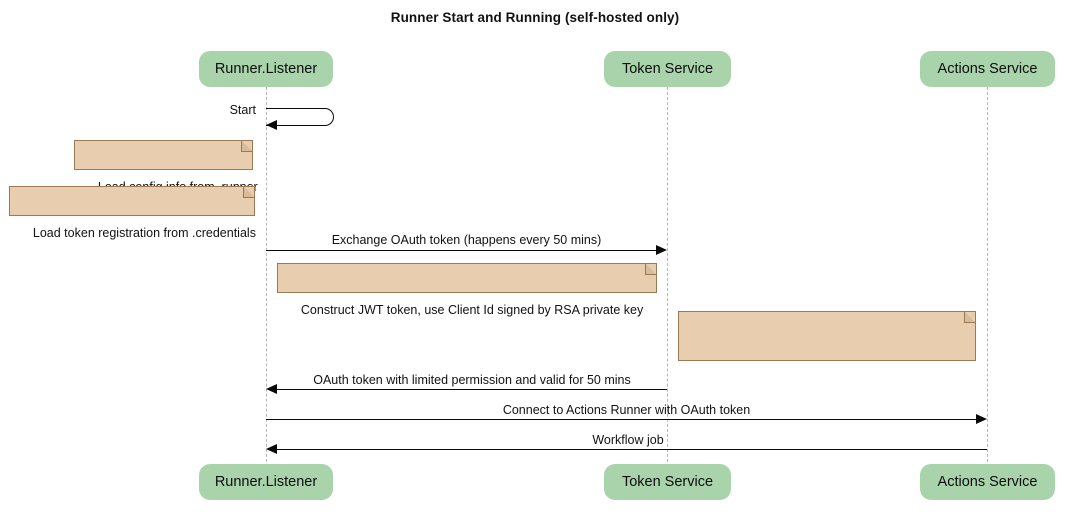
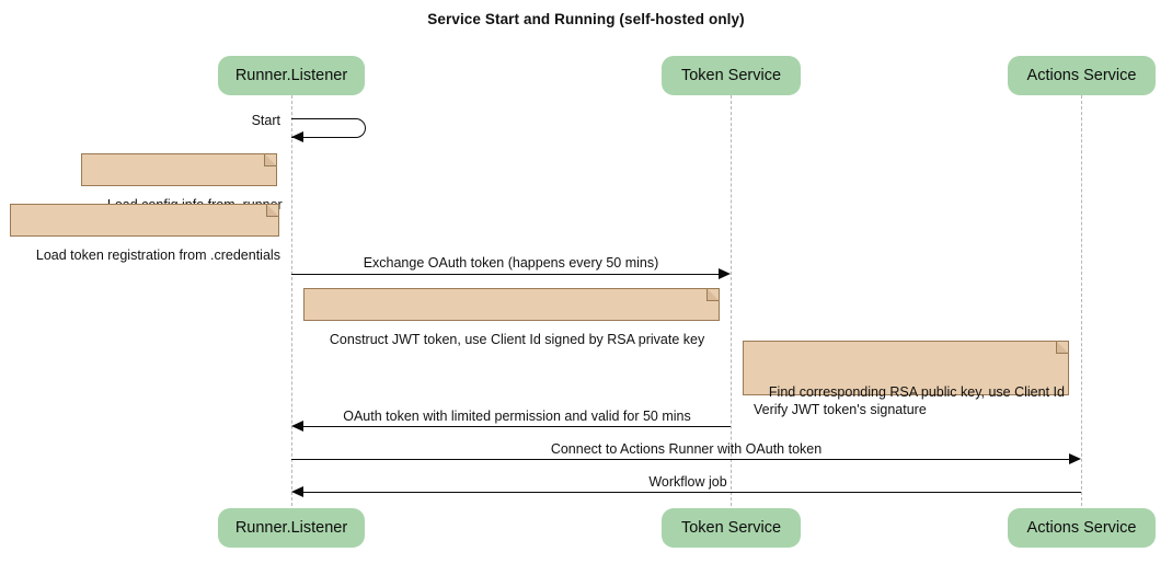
- Runner Start and Running (self-hosted only)
+ Service Start and Running (self-hosted only)
  Runner.Listener
  Token Service
  Actions Service
  Start
  Load token registration from .credentials
  Exchange OAuth token (happens every 50 mins)
  Construct JWT token, use Client Id signed by RSA private key
+ Find corresponding RSA public key, use Client Id
+ Verify JWT token's signature
  OAuth token with limited permission and valid for 50 mins
  Connect to Actions Runner with OAuth token
  Workflow job
  Runner.Listener
  Token Service
  Actions Service
